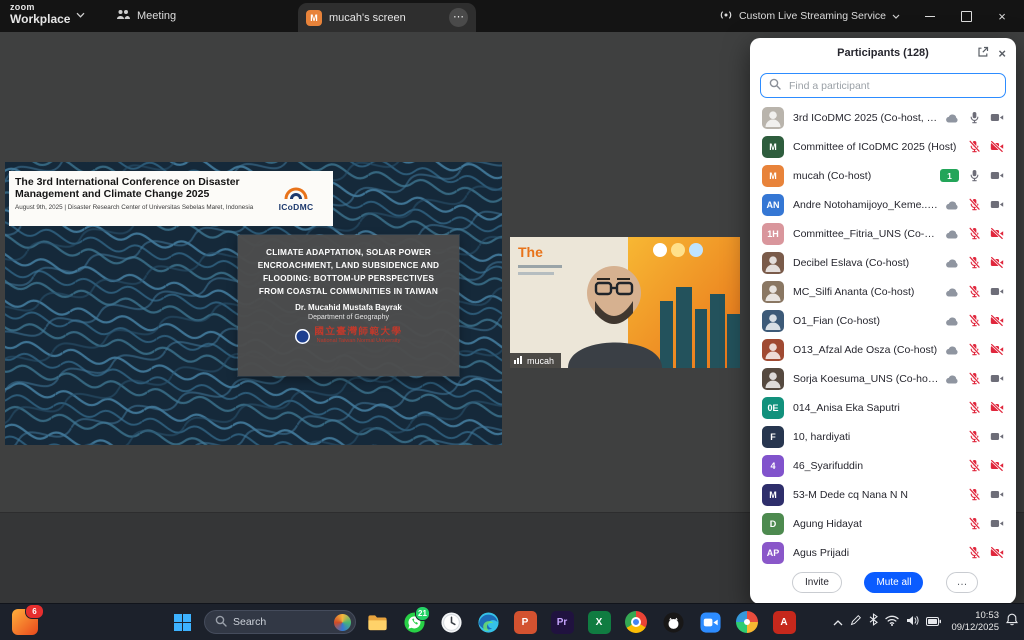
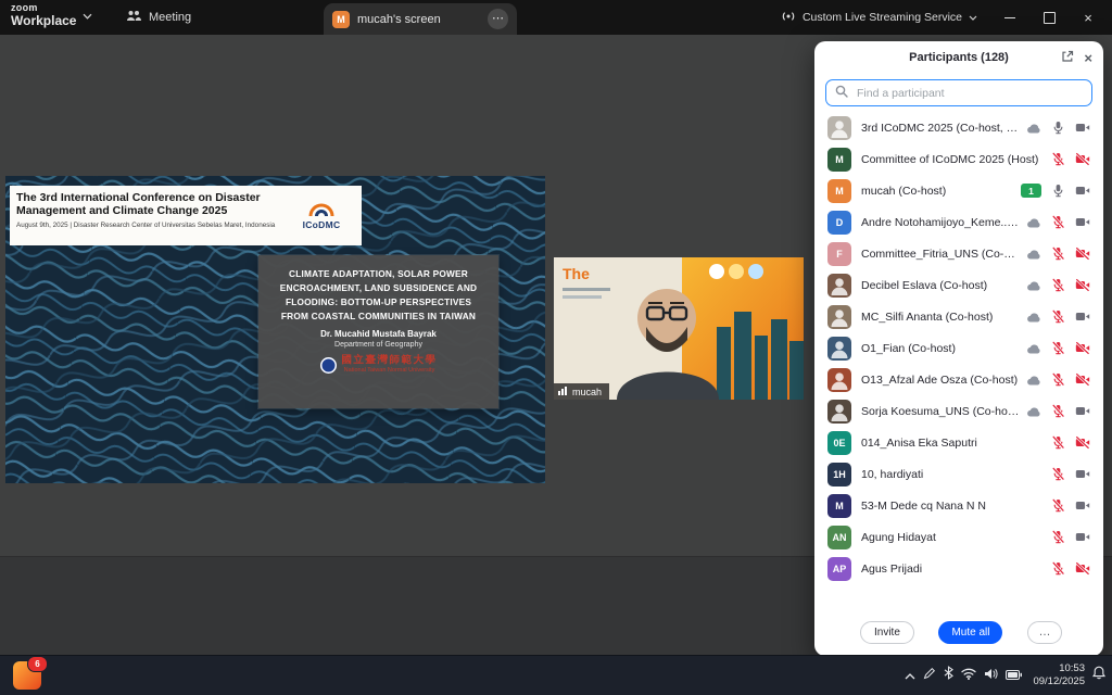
  zoom
  Workplace
  Meeting
  M
  mucah's screen
  ⋯
  Custom Live Streaming Service
  ×
  The 3rd International Conference on Disaster Management and Climate Change 2025
  ICoDMC
  CLIMATE ADAPTATION, SOLAR POWER
  ENCROACHMENT, LAND SUBSIDENCE AND
  FLOODING: BOTTOM-UP PERSPECTIVES
  FROM COASTAL COMMUNITIES IN TAIWAN
  Dr. Mucahid Mustafa Bayrak
  國立臺灣師範大學
  The
  mucah
  Participants (128)
  ×
  Find a participant
  3rd ICoDMC 2025 (Co-host, me
  M
  Committee of ICoDMC 2025 (Host)
  M
  mucah (Co-host)
  1
- AN
+ D
  Andre Notohamijoyo_Keme... (
- 1H
+ F
  Committee_Fitria_UNS (Co-hos
  Decibel Eslava (Co-host)
  MC_Silfi Ananta (Co-host)
  O1_Fian (Co-host)
  O13_Afzal Ade Osza (Co-host)
  Sorja Koesuma_UNS (Co-host)
  0E
  014_Anisa Eka Saputri
- F
+ 1H
  10, hardiyati
- 4
- 46_Syarifuddin
  M
  53-M Dede cq Nana N N
- D
+ AN
  Agung Hidayat
  AP
  Agus Prijadi
  Invite
  Mute all
  …
  6
- Search
- 21
- P
- Pr
- X
- A
  10:53
  09/12/2025
